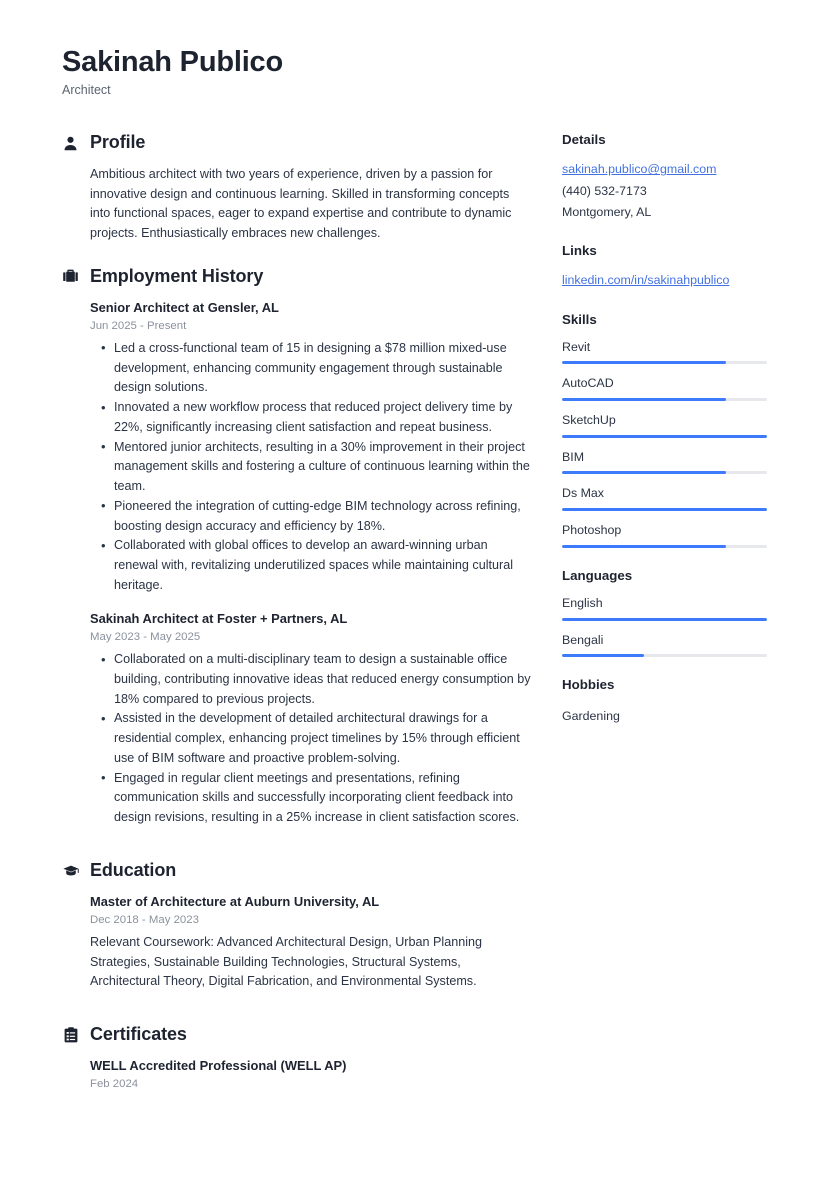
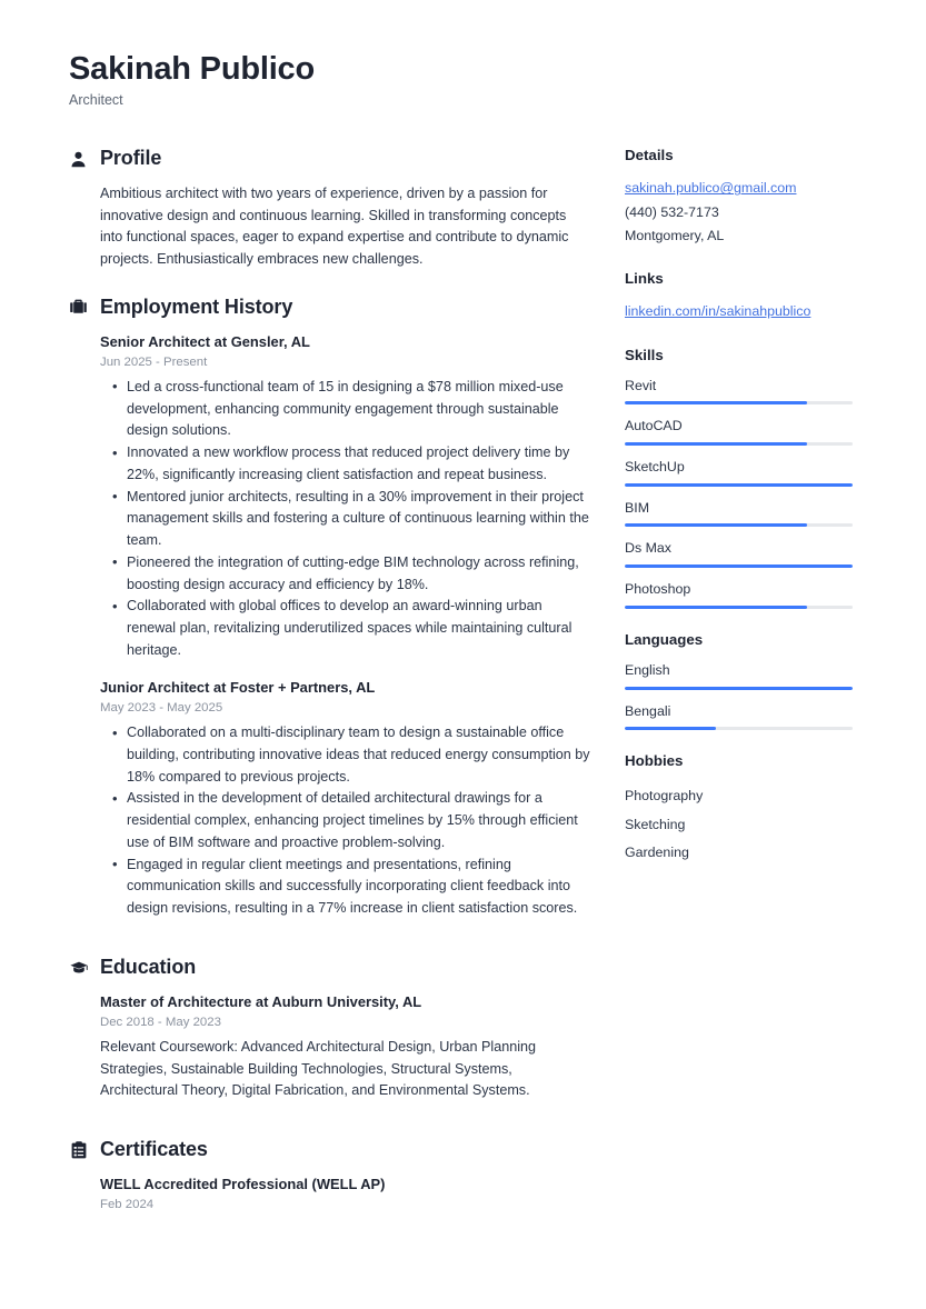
  Sakinah Publico
  Architect
  Profile
  Ambitious architect with two years of experience, driven by a passion for innovative design and continuous learning. Skilled in transforming concepts into functional spaces, eager to expand expertise and contribute to dynamic projects. Enthusiastically embraces new challenges.
  Employment History
  Senior Architect at Gensler, AL
  Jun 2025 - Present
  Led a cross-functional team of 15 in designing a $78 million mixed-use development, enhancing community engagement through sustainable design solutions.
  Innovated a new workflow process that reduced project delivery time by 22%, significantly increasing client satisfaction and repeat business.
  Mentored junior architects, resulting in a 30% improvement in their project management skills and fostering a culture of continuous learning within the team.
  Pioneered the integration of cutting-edge BIM technology across refining, boosting design accuracy and efficiency by 18%.
- Collaborated with global offices to develop an award-winning urban renewal with, revitalizing underutilized spaces while maintaining cultural heritage.
+ Collaborated with global offices to develop an award-winning urban renewal plan, revitalizing underutilized spaces while maintaining cultural heritage.
- Sakinah Architect at Foster + Partners, AL
+ Junior Architect at Foster + Partners, AL
  May 2023 - May 2025
  Collaborated on a multi-disciplinary team to design a sustainable office building, contributing innovative ideas that reduced energy consumption by 18% compared to previous projects.
  Assisted in the development of detailed architectural drawings for a residential complex, enhancing project timelines by 15% through efficient use of BIM software and proactive problem-solving.
- Engaged in regular client meetings and presentations, refining communication skills and successfully incorporating client feedback into design revisions, resulting in a 25% increase in client satisfaction scores.
+ Engaged in regular client meetings and presentations, refining communication skills and successfully incorporating client feedback into design revisions, resulting in a 77% increase in client satisfaction scores.
  Education
  Master of Architecture at Auburn University, AL
  Dec 2018 - May 2023
  Relevant Coursework: Advanced Architectural Design, Urban Planning Strategies, Sustainable Building Technologies, Structural Systems, Architectural Theory, Digital Fabrication, and Environmental Systems.
  Certificates
  WELL Accredited Professional (WELL AP)
  Feb 2024
  Details
  sakinah.publico@gmail.com
  (440) 532-7173
  Montgomery, AL
  Links
  linkedin.com/in/sakinahpublico
  Skills
  Revit
  AutoCAD
  SketchUp
  BIM
  Ds Max
  Photoshop
  Languages
  English
  Bengali
  Hobbies
+ Photography
+ Sketching
  Gardening
